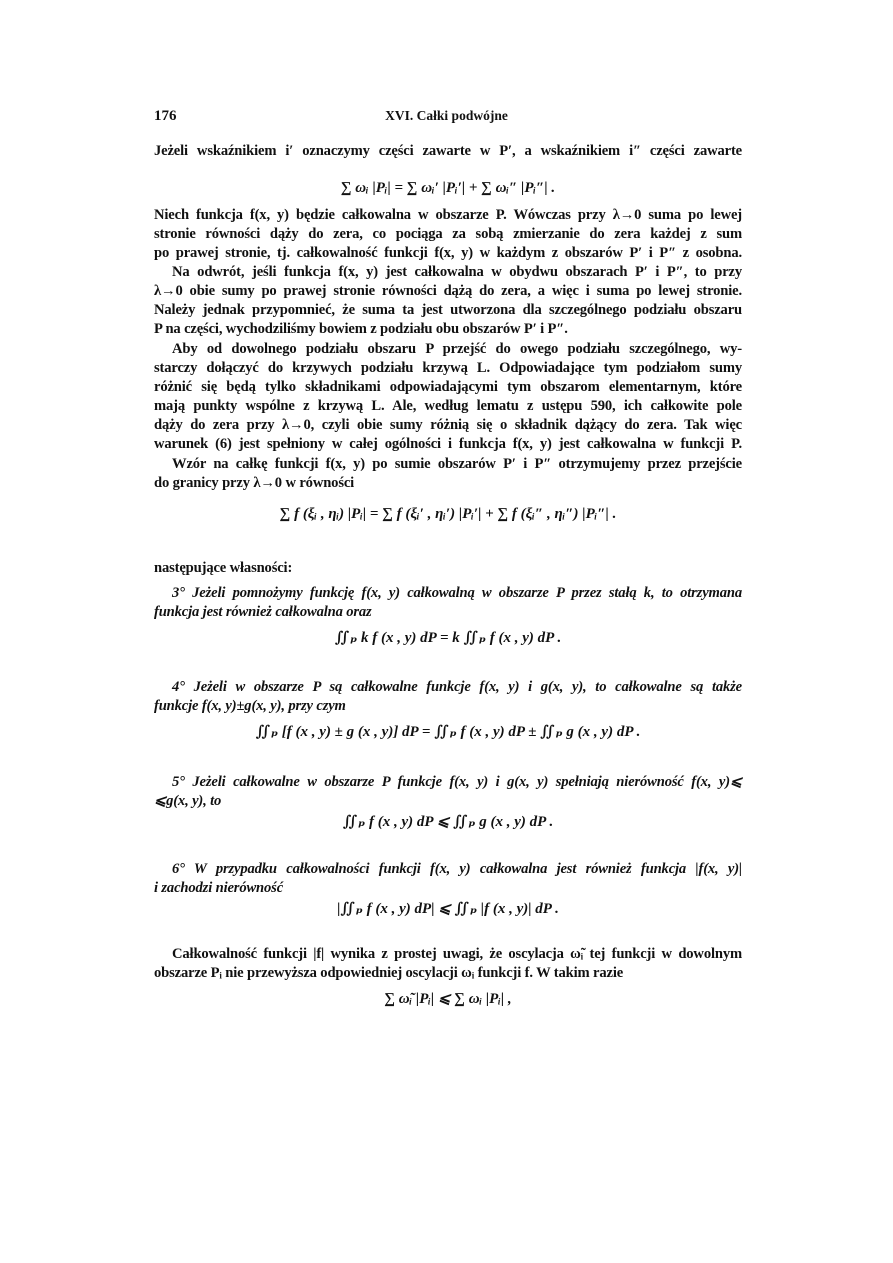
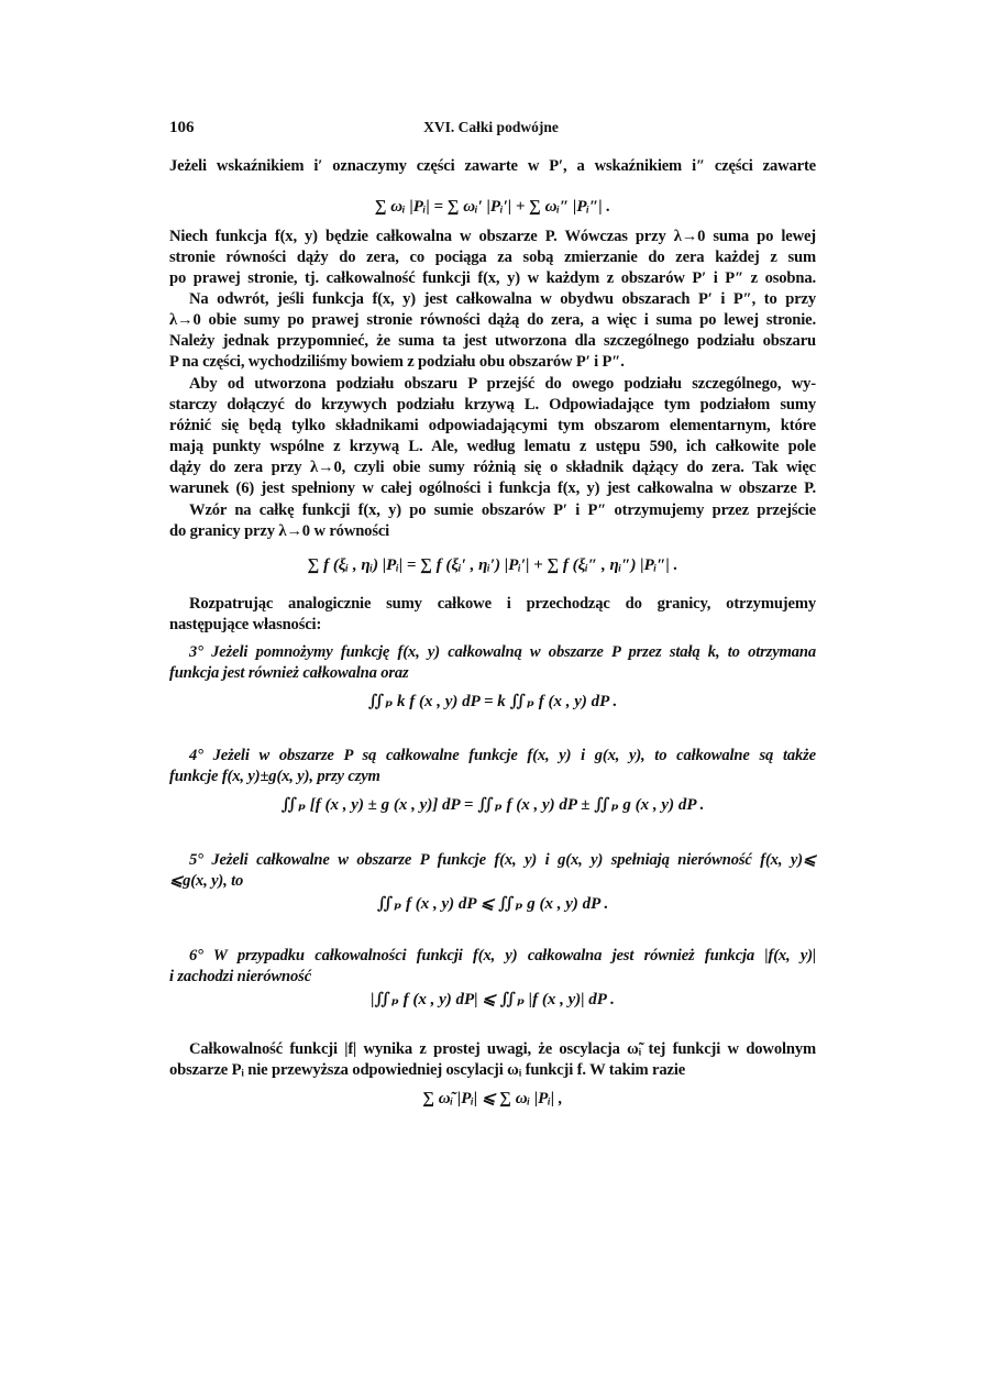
- 176
+ 106
  XVI. Całki podwójne
  Jeżeli wskaźnikiem i′ oznaczymy części zawarte w P′, a wskaźnikiem i″ części zawarte
  ∑ ωᵢ |Pᵢ| = ∑ ωᵢ′ |Pᵢ′| + ∑ ωᵢ″ |Pᵢ″| .
  Niech funkcja f(x, y) będzie całkowalna w obszarze P. Wówczas przy λ→0 suma po lewej
  stronie równości dąży do zera, co pociąga za sobą zmierzanie do zera każdej z sum
  po prawej stronie, tj. całkowalność funkcji f(x, y) w każdym z obszarów P′ i P″ z osobna.
  Na odwrót, jeśli funkcja f(x, y) jest całkowalna w obydwu obszarach P′ i P″, to przy
  λ→0 obie sumy po prawej stronie równości dążą do zera, a więc i suma po lewej stronie.
  Należy jednak przypomnieć, że suma ta jest utworzona dla szczególnego podziału obszaru
  P na części, wychodziliśmy bowiem z podziału obu obszarów P′ i P″.
- Aby od dowolnego podziału obszaru P przejść do owego podziału szczególnego, wy-
+ Aby od utworzona podziału obszaru P przejść do owego podziału szczególnego, wy-
  starczy dołączyć do krzywych podziału krzywą L. Odpowiadające tym podziałom sumy
  różnić się będą tylko składnikami odpowiadającymi tym obszarom elementarnym, które
  mają punkty wspólne z krzywą L. Ale, według lematu z ustępu 590, ich całkowite pole
  dąży do zera przy λ→0, czyli obie sumy różnią się o składnik dążący do zera. Tak więc
- warunek (6) jest spełniony w całej ogólności i funkcja f(x, y) jest całkowalna w funkcji P.
+ warunek (6) jest spełniony w całej ogólności i funkcja f(x, y) jest całkowalna w obszarze P.
  Wzór na całkę funkcji f(x, y) po sumie obszarów P′ i P″ otrzymujemy przez przejście
  do granicy przy λ→0 w równości
  ∑ f (ξᵢ , ηᵢ) |Pᵢ| = ∑ f (ξᵢ′ , ηᵢ′) |Pᵢ′| + ∑ f (ξᵢ″ , ηᵢ″) |Pᵢ″| .
+ Rozpatrując analogicznie sumy całkowe i przechodząc do granicy, otrzymujemy
  następujące własności:
  3° Jeżeli pomnożymy funkcję f(x, y) całkowalną w obszarze P przez stałą k, to otrzymana
  funkcja jest również całkowalna oraz
  ∬ₚ k f (x , y) dP = k ∬ₚ f (x , y) dP .
  4° Jeżeli w obszarze P są całkowalne funkcje f(x, y) i g(x, y), to całkowalne są także
  funkcje f(x, y)±g(x, y), przy czym
  ∬ₚ [f (x , y) ± g (x , y)] dP = ∬ₚ f (x , y) dP ± ∬ₚ g (x , y) dP .
  5° Jeżeli całkowalne w obszarze P funkcje f(x, y) i g(x, y) spełniają nierówność f(x, y)⩽
  ⩽g(x, y), to
  ∬ₚ f (x , y) dP ⩽ ∬ₚ g (x , y) dP .
  6° W przypadku całkowalności funkcji f(x, y) całkowalna jest również funkcja |f(x, y)|
  i zachodzi nierówność
  |∬ₚ f (x , y) dP| ⩽ ∬ₚ |f (x , y)| dP .
  Całkowalność funkcji |f| wynika z prostej uwagi, że oscylacja ω̃ᵢ tej funkcji w dowolnym
  obszarze Pᵢ nie przewyższa odpowiedniej oscylacji ωᵢ funkcji f. W takim razie
  ∑ ω̃ᵢ |Pᵢ| ⩽ ∑ ωᵢ |Pᵢ| ,
